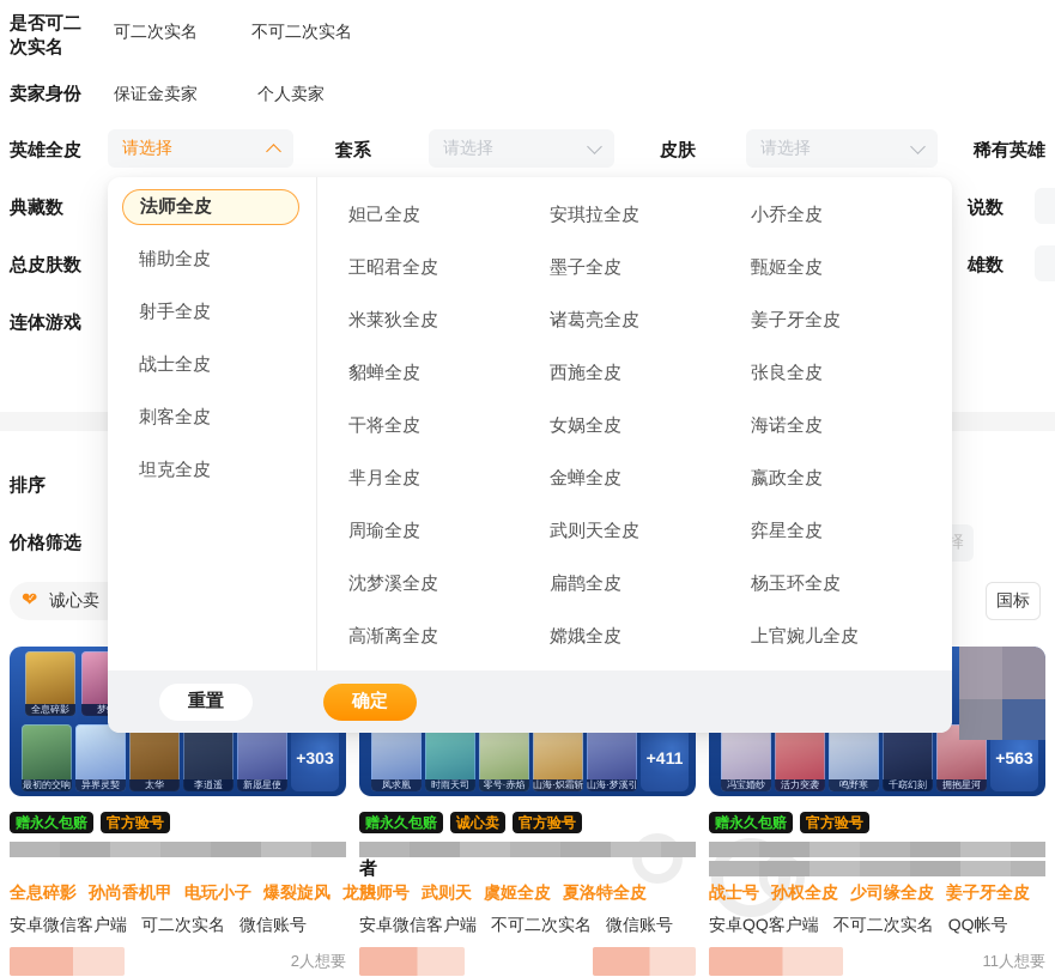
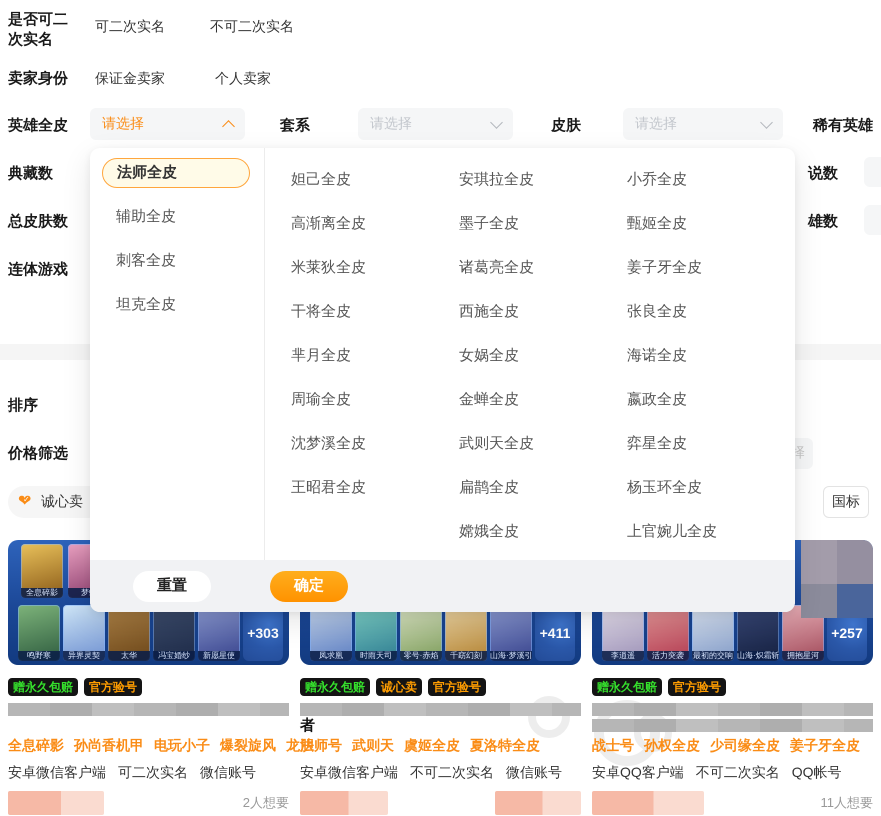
  是否可二次实名
  可二次实名
  不可二次实名
  卖家身份
  保证金卖家
  个人卖家
  英雄全皮
  请选择
  套系
  请选择
  皮肤
  请选择
  稀有英雄
  典藏数
  说数
  总皮肤数
  雄数
  连体游戏
  排序
  价格筛选
  择
  诚心卖
  国标
  全息碎影
- 最初的交响
+ 鸣野寒
  异界灵契
  太华
- 李逍遥
+ 冯宝婚纱
  新愿星使
  +303
  赠永久包赔
  官方验号
  全息碎影
  孙尚香机甲
  电玩小子
  爆裂旋风
  龙胆
  安卓微信客户端
  可二次实名
  微信账号
  2人想要
  凤求凰
  时雨天司
  零号·赤焰
- 山海·炽霜斩
+ 千窈幻刻
  山海·梦溪引
  +411
  赠永久包赔
  诚心卖
  官方验号
  者
  法师号
  武则天
  虞姬全皮
  夏洛特全皮
  安卓微信客户端
  不可二次实名
  微信账号
- 冯宝婚纱
+ 李逍遥
  活力突袭
- 鸣野寒
+ 最初的交响
- 千窈幻刻
+ 山海·炽霜斩
  拥抱星河
- +563
+ +257
  赠永久包赔
  官方验号
  战士号
  孙权全皮
  少司缘全皮
  姜子牙全皮
  安卓QQ客户端
  不可二次实名
  QQ帐号
  11人想要
  法师全皮
  辅助全皮
- 射手全皮
- 战士全皮
  刺客全皮
  坦克全皮
  妲己全皮
- 王昭君全皮
+ 高渐离全皮
  米莱狄全皮
- 貂蝉全皮
  干将全皮
  芈月全皮
  周瑜全皮
  沈梦溪全皮
- 高渐离全皮
+ 王昭君全皮
  安琪拉全皮
  墨子全皮
  诸葛亮全皮
  西施全皮
  女娲全皮
  金蝉全皮
  武则天全皮
  扁鹊全皮
  嫦娥全皮
  小乔全皮
  甄姬全皮
  姜子牙全皮
  张良全皮
  海诺全皮
  嬴政全皮
  弈星全皮
  杨玉环全皮
  上官婉儿全皮
  重置
  确定
